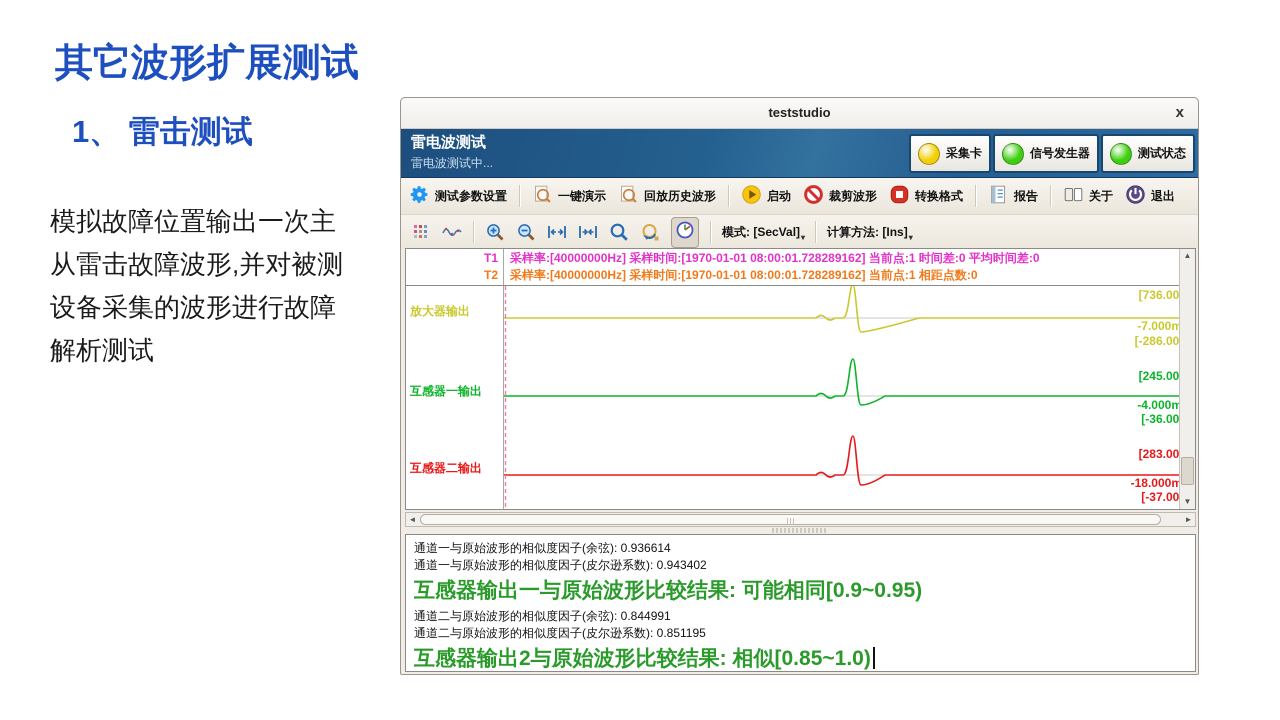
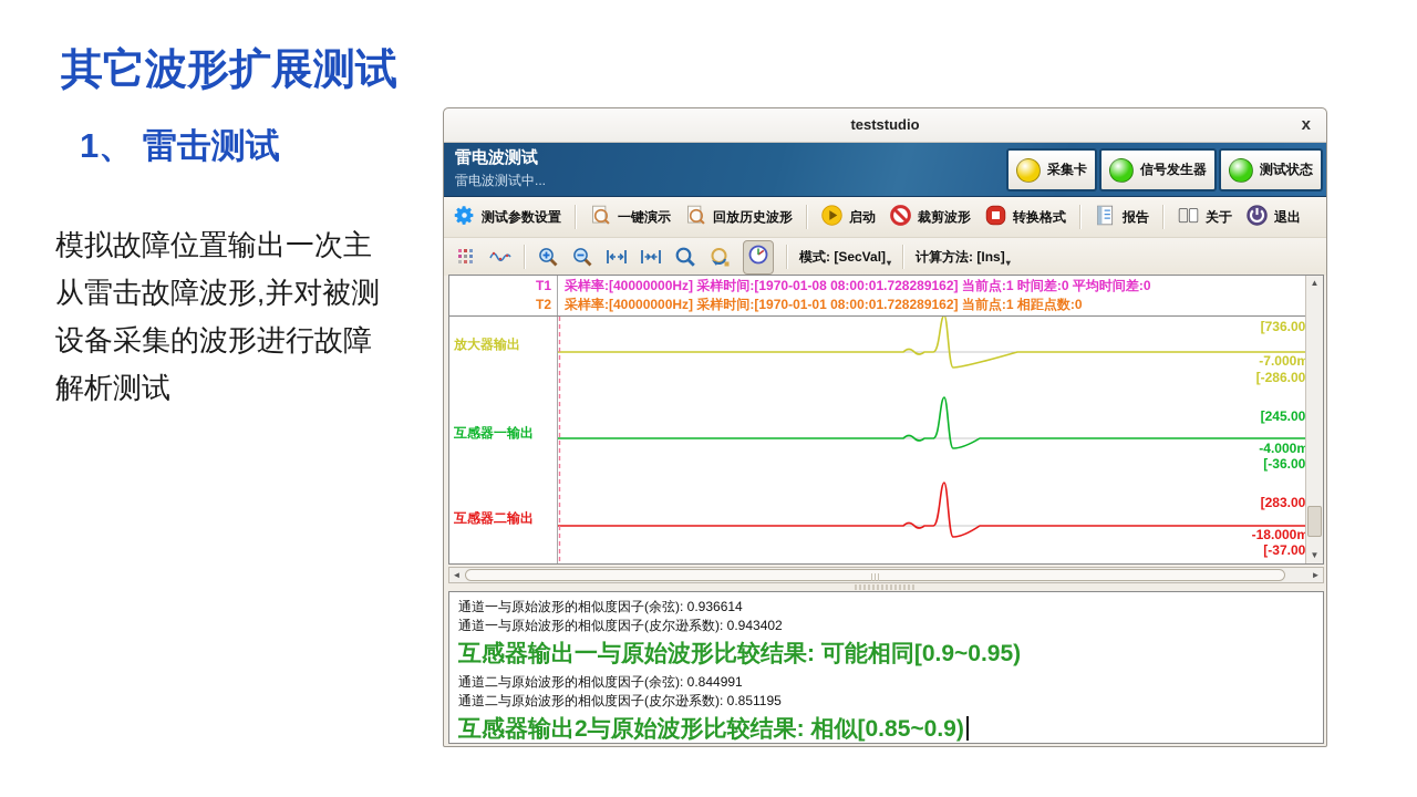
  其它波形扩展测试
  1、 雷击测试
  模拟故障位置输出一次主
  从雷击故障波形,并对被测
  设备采集的波形进行故障
  解析测试
  teststudio
  x
  雷电波测试
  雷电波测试中...
  采集卡
  信号发生器
  测试状态
  测试参数设置
  一键演示
  回放历史波形
  启动
  裁剪波形
  转换格式
  报告
  关于
  退出
  模式: [SecVal]▾
  计算方法: [Ins]▾
  T1
- 采样率:[40000000Hz] 采样时间:[1970-01-01 08:00:01.728289162] 当前点:1 时间差:0 平均时间差:0
+ 采样率:[40000000Hz] 采样时间:[1970-01-08 08:00:01.728289162] 当前点:1 时间差:0 平均时间差:0
  T2
  采样率:[40000000Hz] 采样时间:[1970-01-01 08:00:01.728289162] 当前点:1 相距点数:0
  [736.00
  放大器输出
  -7.000m
  [-286.00
  [245.00
  互感器一输出
  -4.000m
  [-36.00
  [283.00
  互感器二输出
  -18.000m
  [-37.00
  ▲
  ▼
  ◄
  ►
  通道一与原始波形的相似度因子(余弦): 0.936614
  通道一与原始波形的相似度因子(皮尔逊系数): 0.943402
  互感器输出一与原始波形比较结果: 可能相同[0.9~0.95)
  通道二与原始波形的相似度因子(余弦): 0.844991
  通道二与原始波形的相似度因子(皮尔逊系数): 0.851195
- 互感器输出2与原始波形比较结果: 相似[0.85~1.0)
+ 互感器输出2与原始波形比较结果: 相似[0.85~0.9)
